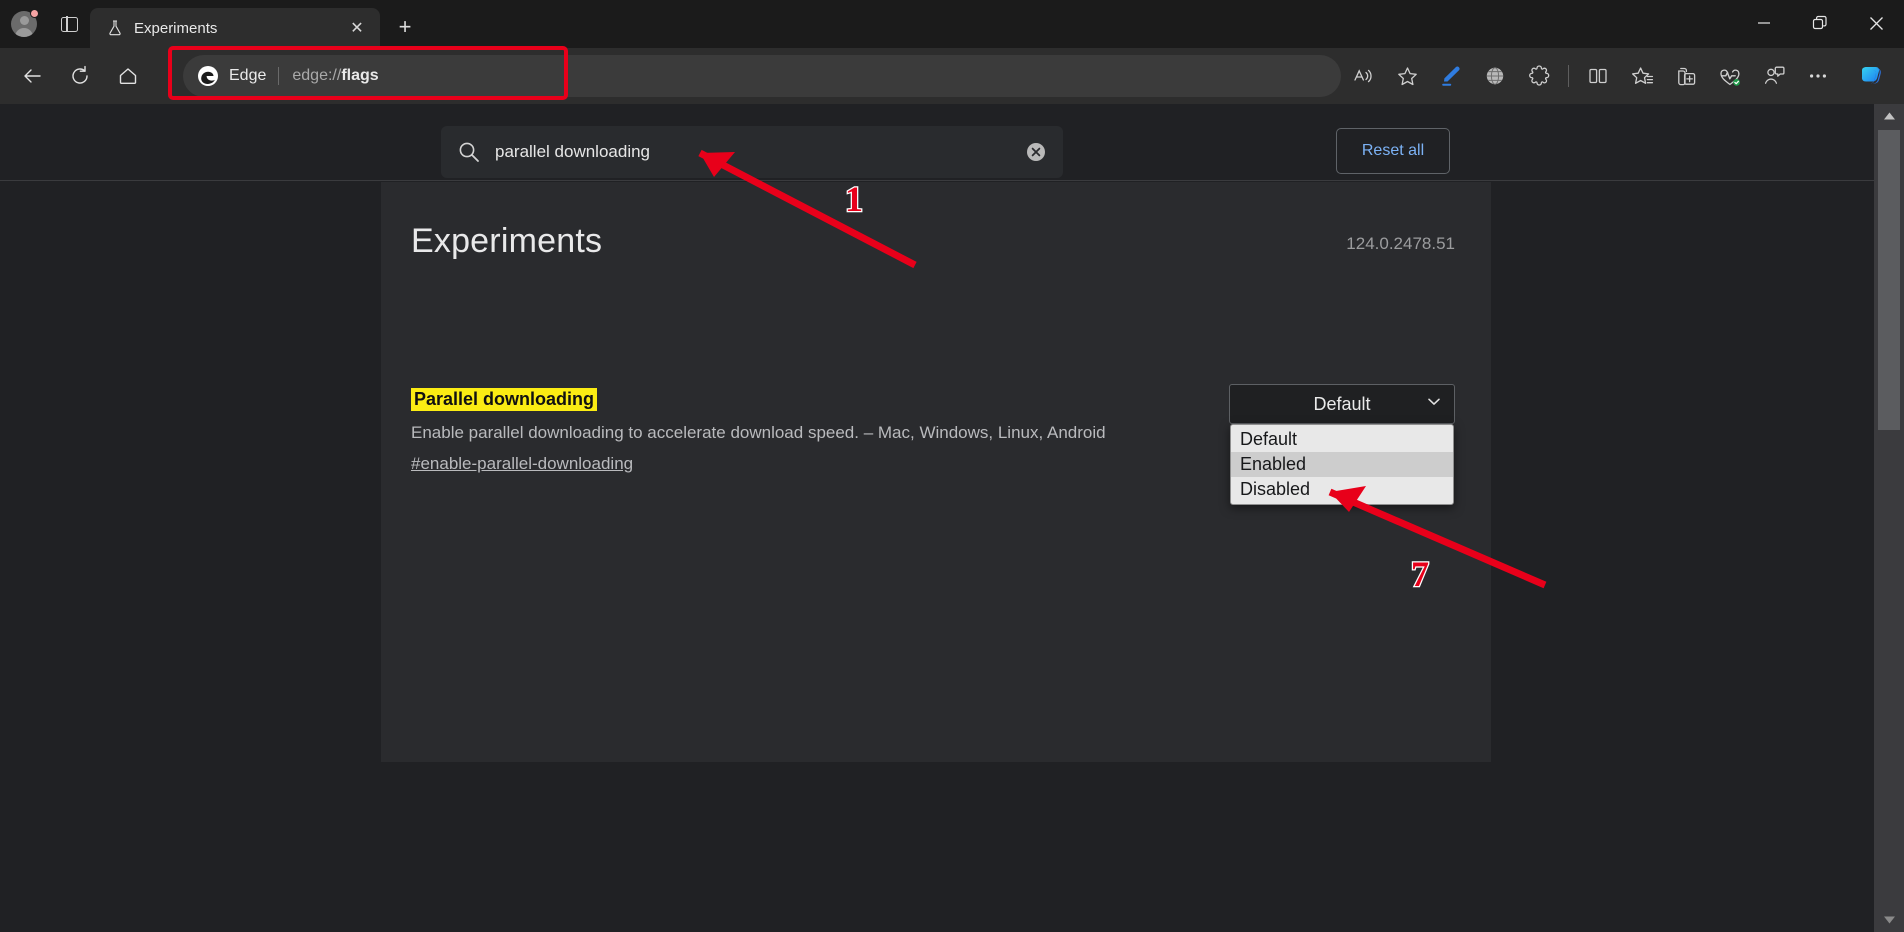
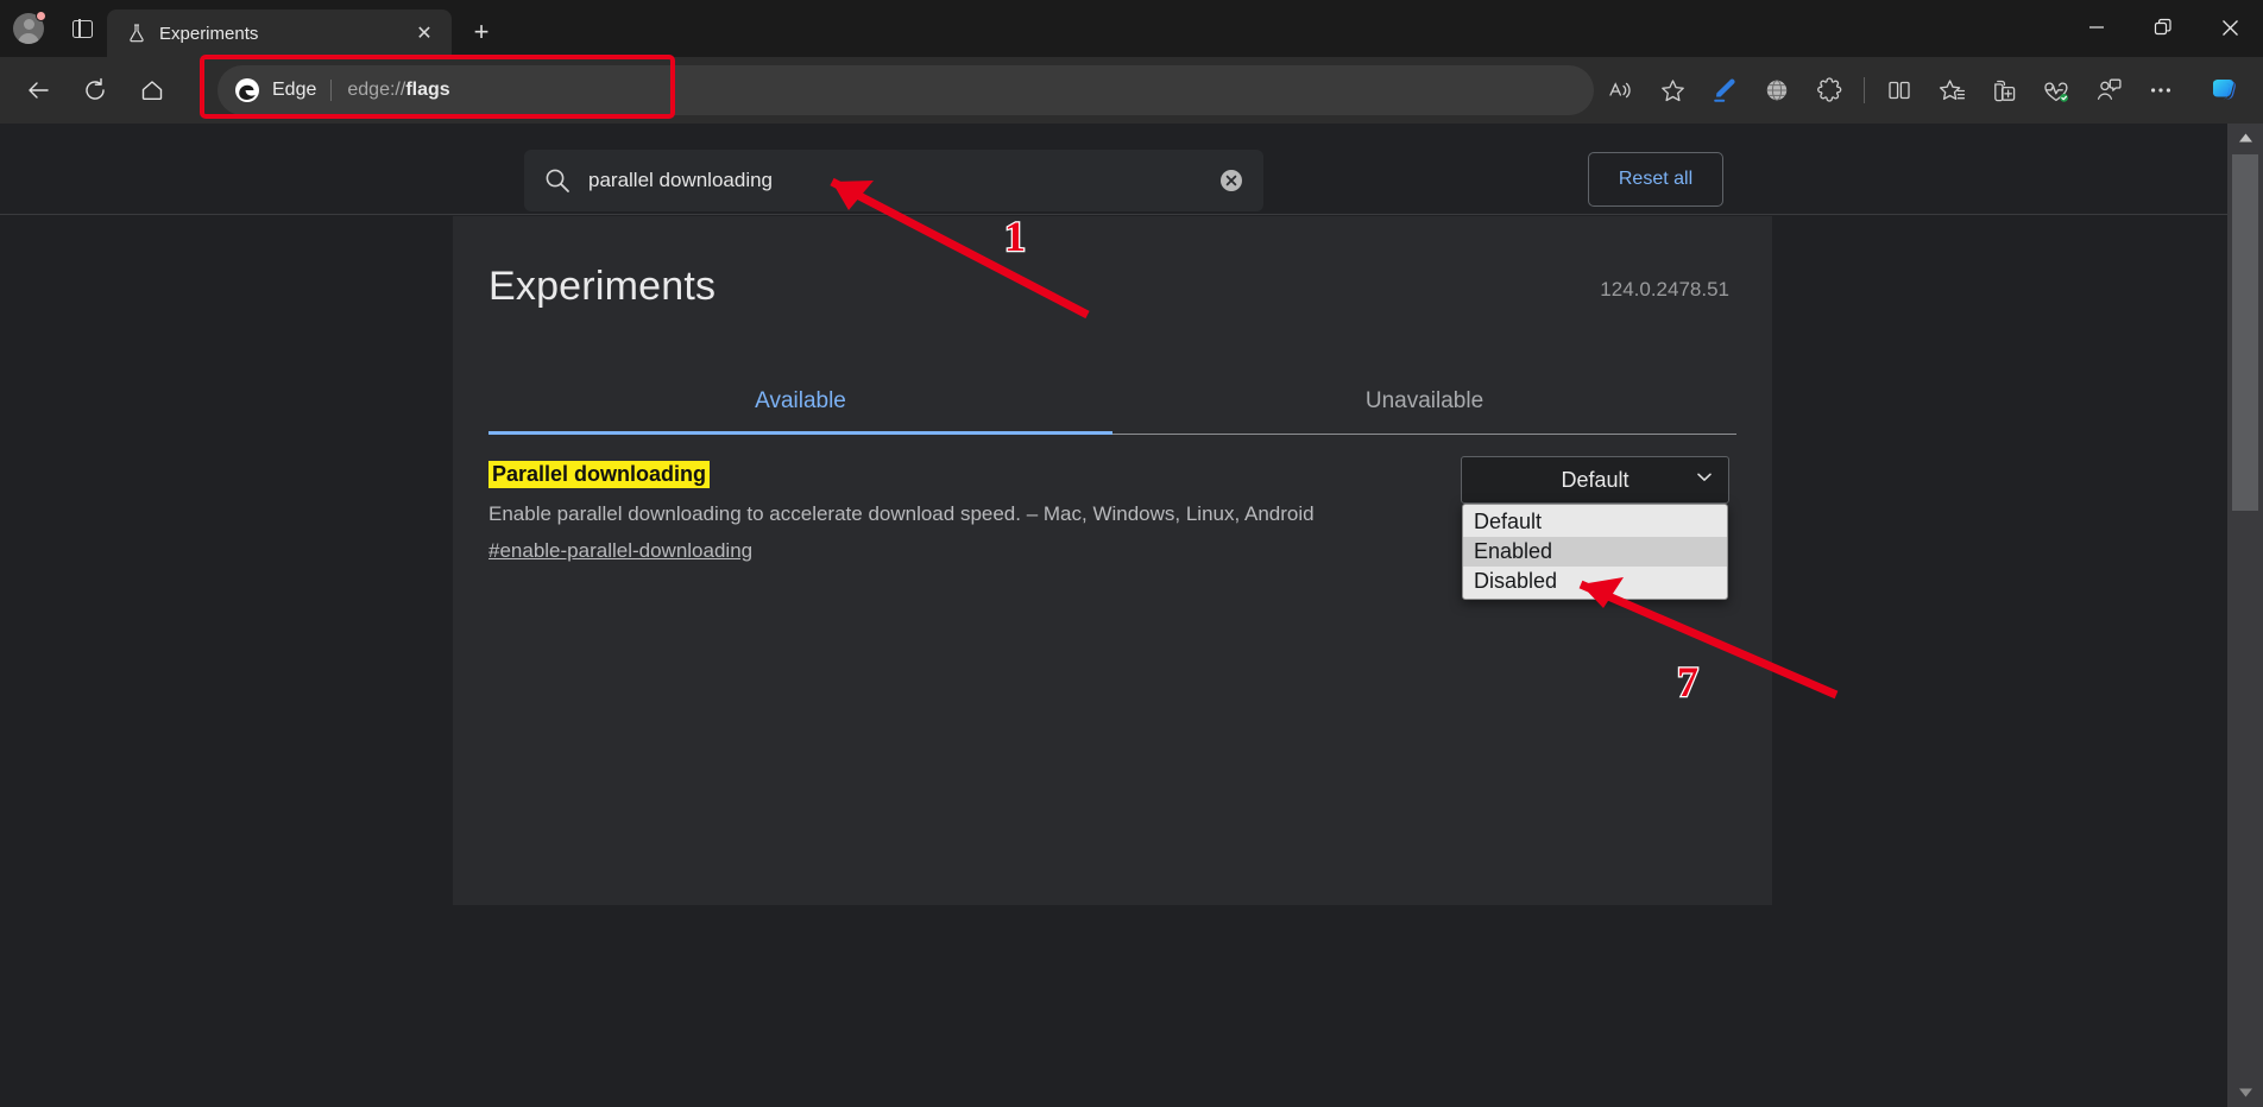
  Experiments
  ✕
  +
  Edge
  edge://flags
  parallel downloading
  Reset all
  Experiments
  124.0.2478.51
+ Available
+ Unavailable
  Parallel downloading
  Enable parallel downloading to accelerate download speed. – Mac, Windows, Linux, Android
  #enable-parallel-downloading
  Default
  Default
  Enabled
  Disabled
  1
  7
